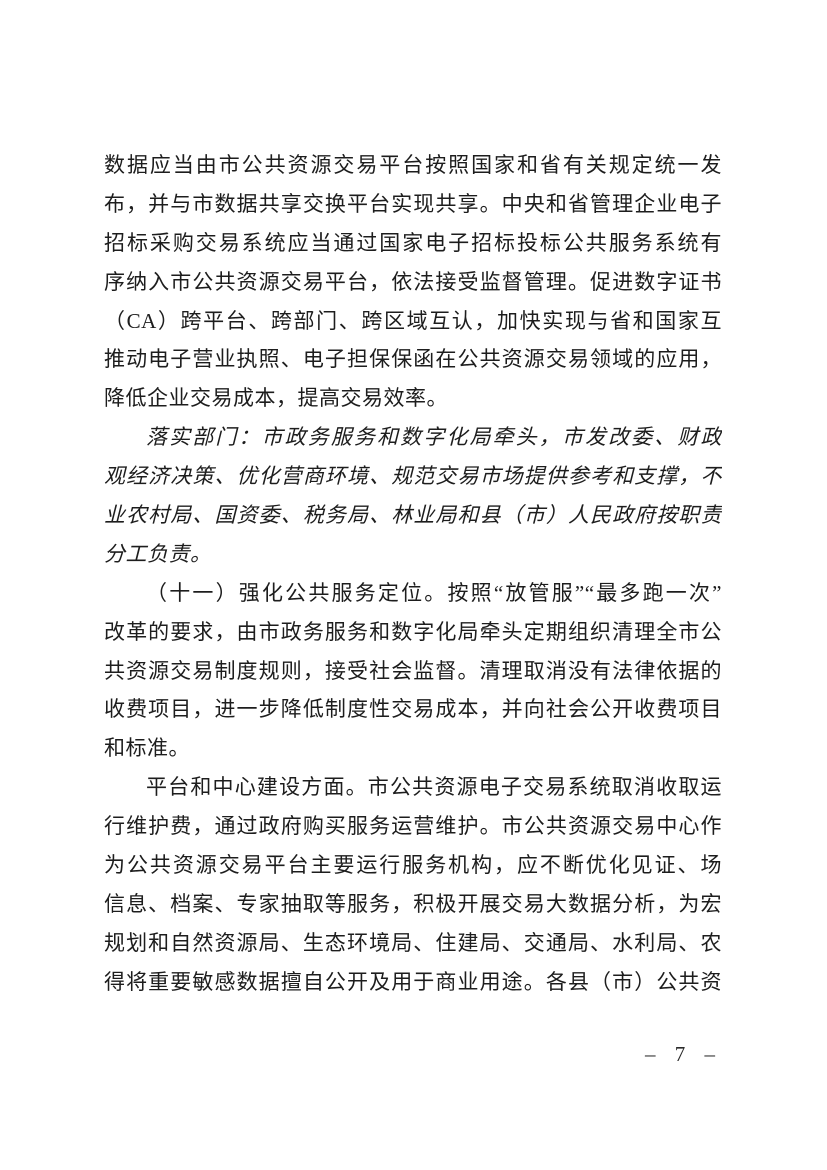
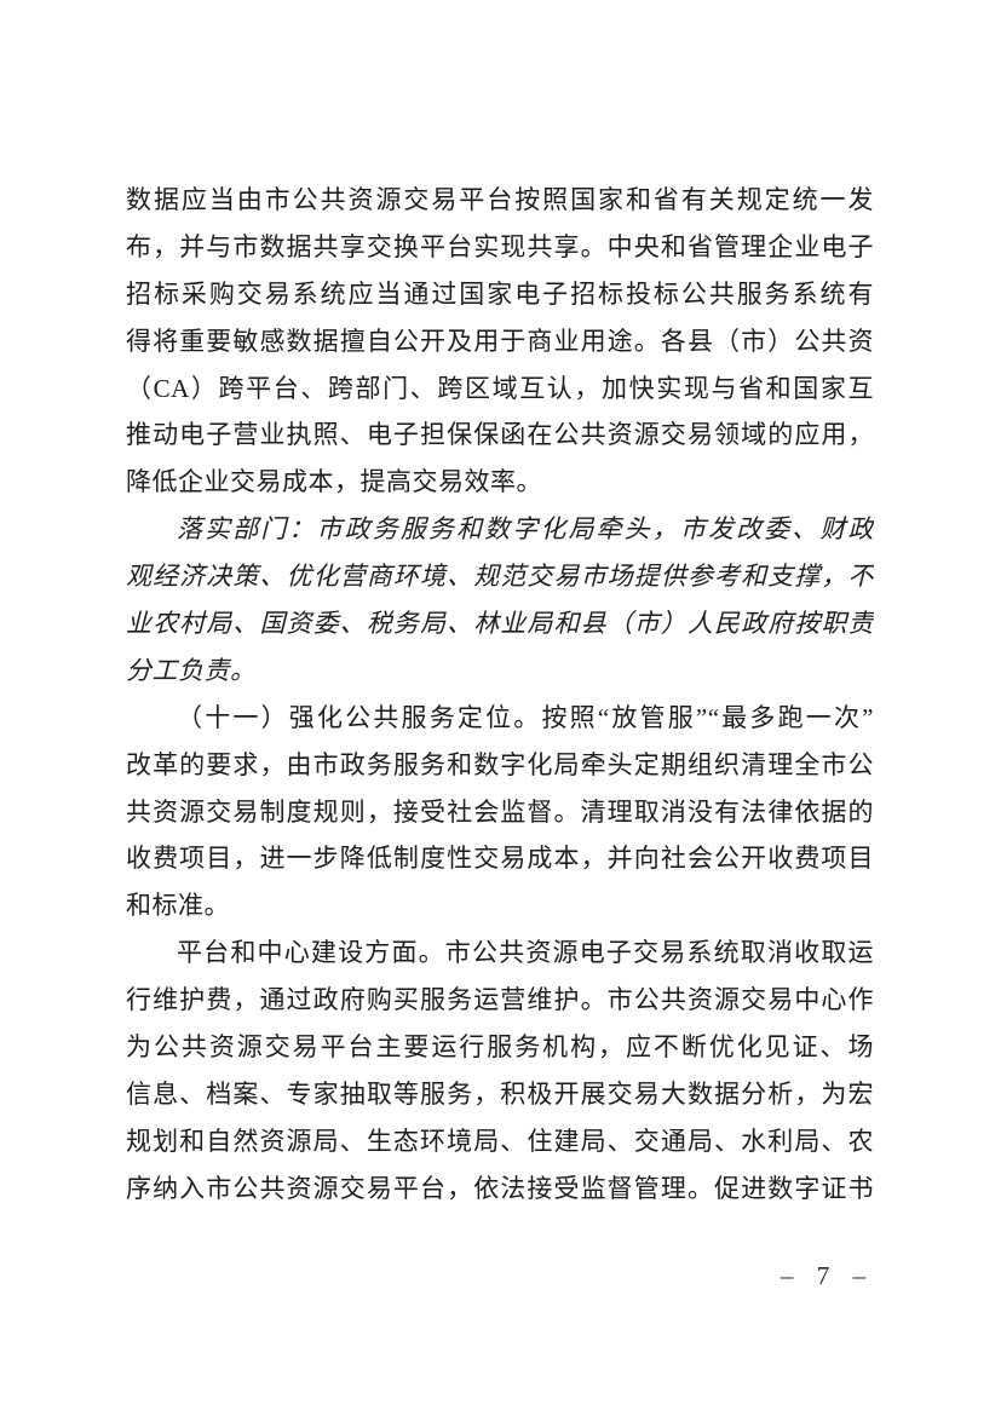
  数据应当由市公共资源交易平台按照国家和省有关规定统一发
  布，并与市数据共享交换平台实现共享。中央和省管理企业电子
  招标采购交易系统应当通过国家电子招标投标公共服务系统有
- 序纳入市公共资源交易平台，依法接受监督管理。促进数字证书
+ 得将重要敏感数据擅自公开及用于商业用途。各县（市）公共资
  （CA）跨平台、跨部门、跨区域互认，加快实现与省和国家互
  推动电子营业执照、电子担保保函在公共资源交易领域的应用，
  降低企业交易成本，提高交易效率。
  落实部门：市政务服务和数字化局牵头，市发改委、财政
  观经济决策、优化营商环境、规范交易市场提供参考和支撑，不
  业农村局、国资委、税务局、林业局和县（市）人民政府按职责
  分工负责。
  （十一）强化公共服务定位。按照“放管服”“最多跑一次”
  改革的要求，由市政务服务和数字化局牵头定期组织清理全市公
  共资源交易制度规则，接受社会监督。清理取消没有法律依据的
  收费项目，进一步降低制度性交易成本，并向社会公开收费项目
  和标准。
  平台和中心建设方面。市公共资源电子交易系统取消收取运
  行维护费，通过政府购买服务运营维护。市公共资源交易中心作
  为公共资源交易平台主要运行服务机构，应不断优化见证、场
  信息、档案、专家抽取等服务，积极开展交易大数据分析，为宏
  规划和自然资源局、生态环境局、住建局、交通局、水利局、农
- 得将重要敏感数据擅自公开及用于商业用途。各县（市）公共资
+ 序纳入市公共资源交易平台，依法接受监督管理。促进数字证书
  – 7 –
